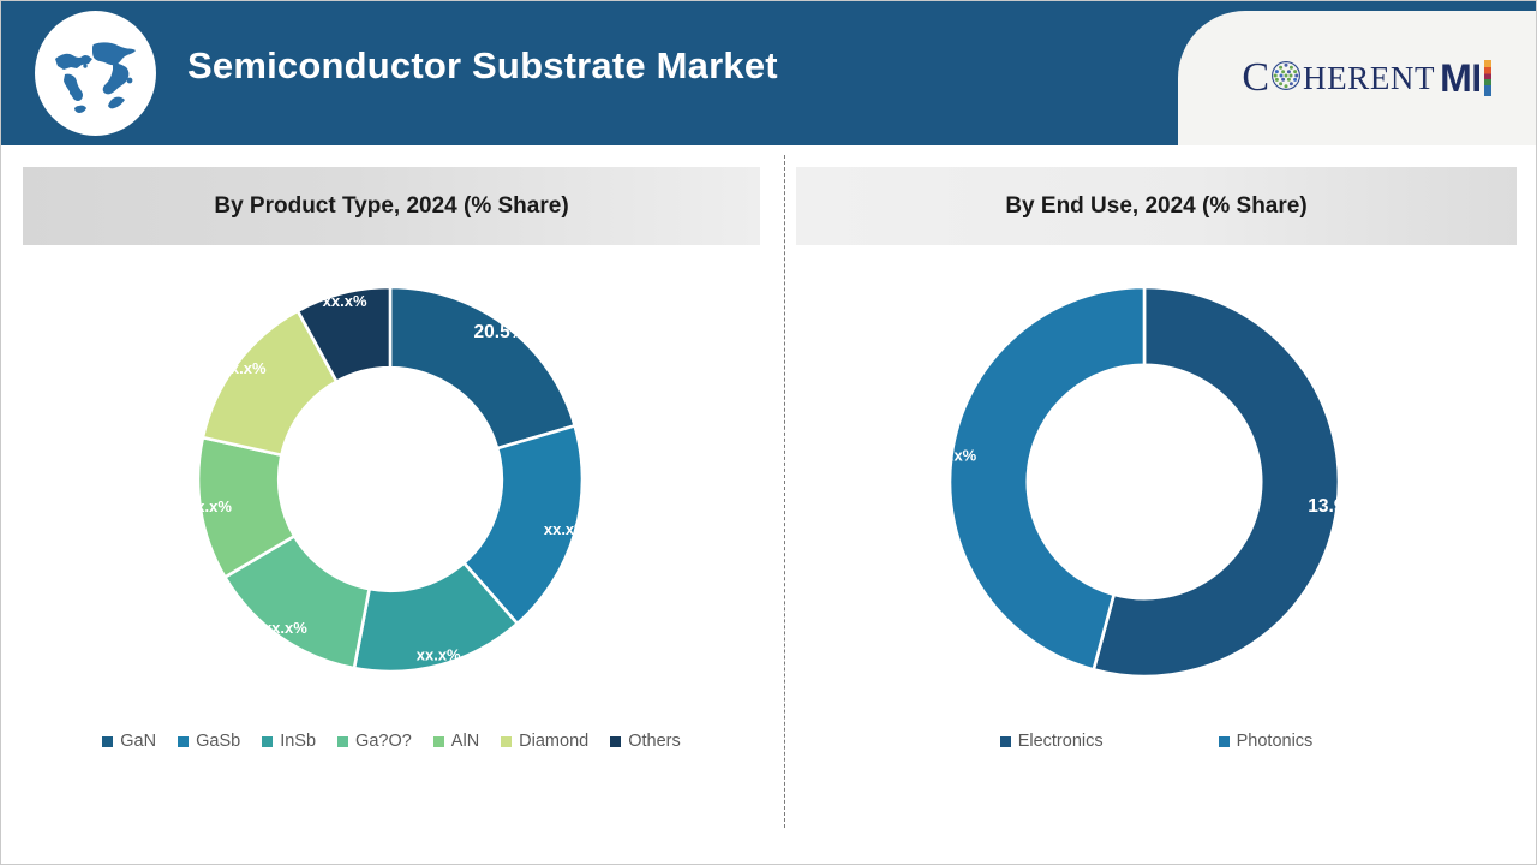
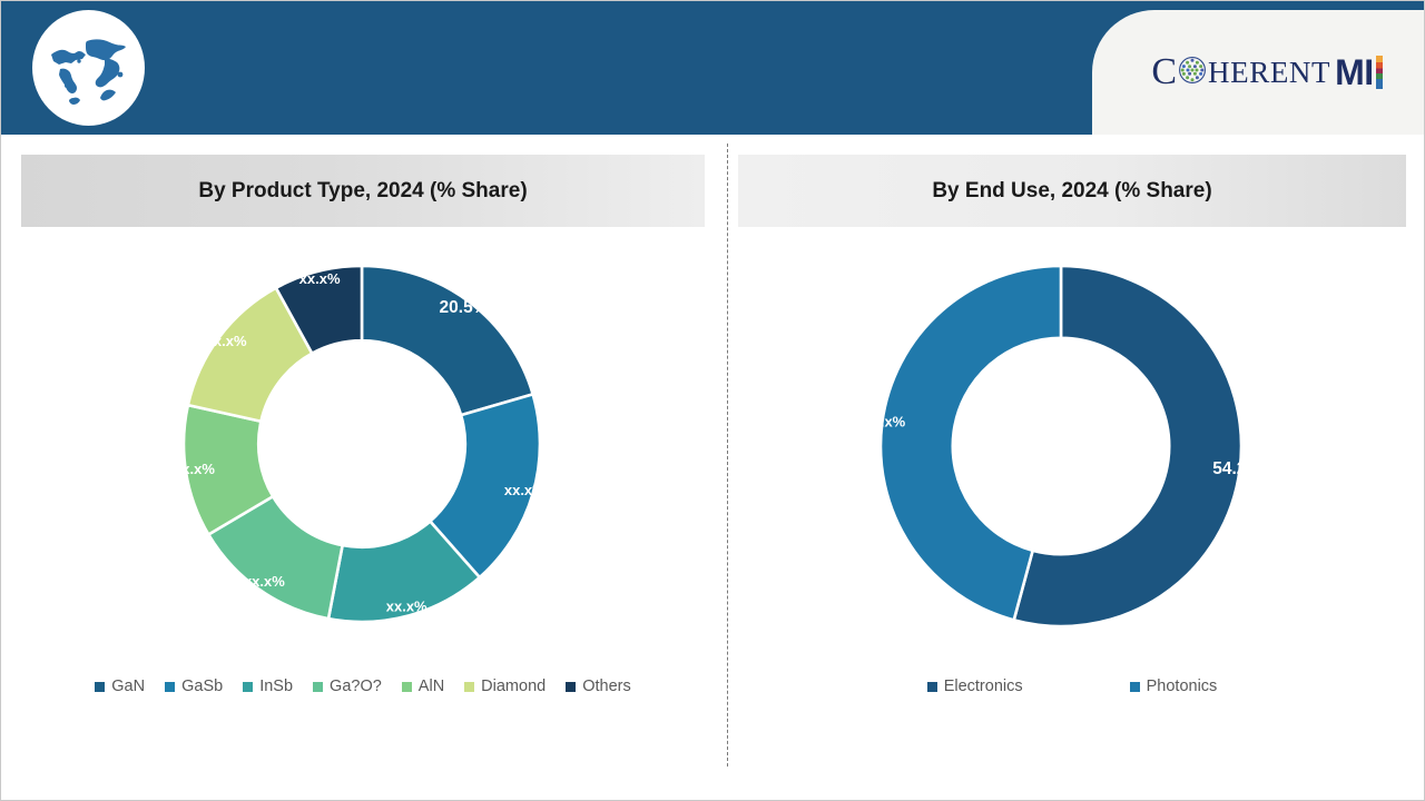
- Semiconductor Substrate Market
  C
  HERENT
  MI
  By Product Type, 2024 (% Share)
  20.5%
  xx.x%
  xx.x%
  xx.x%
  xx.x%
  xx.x%
  xx.x%
  GaN
  GaSb
  InSb
  Ga?O?
  AlN
  Diamond
  Others
  By End Use, 2024 (% Share)
- 13.9%
+ 54.2%
  xx.x%
  Electronics
  Photonics
